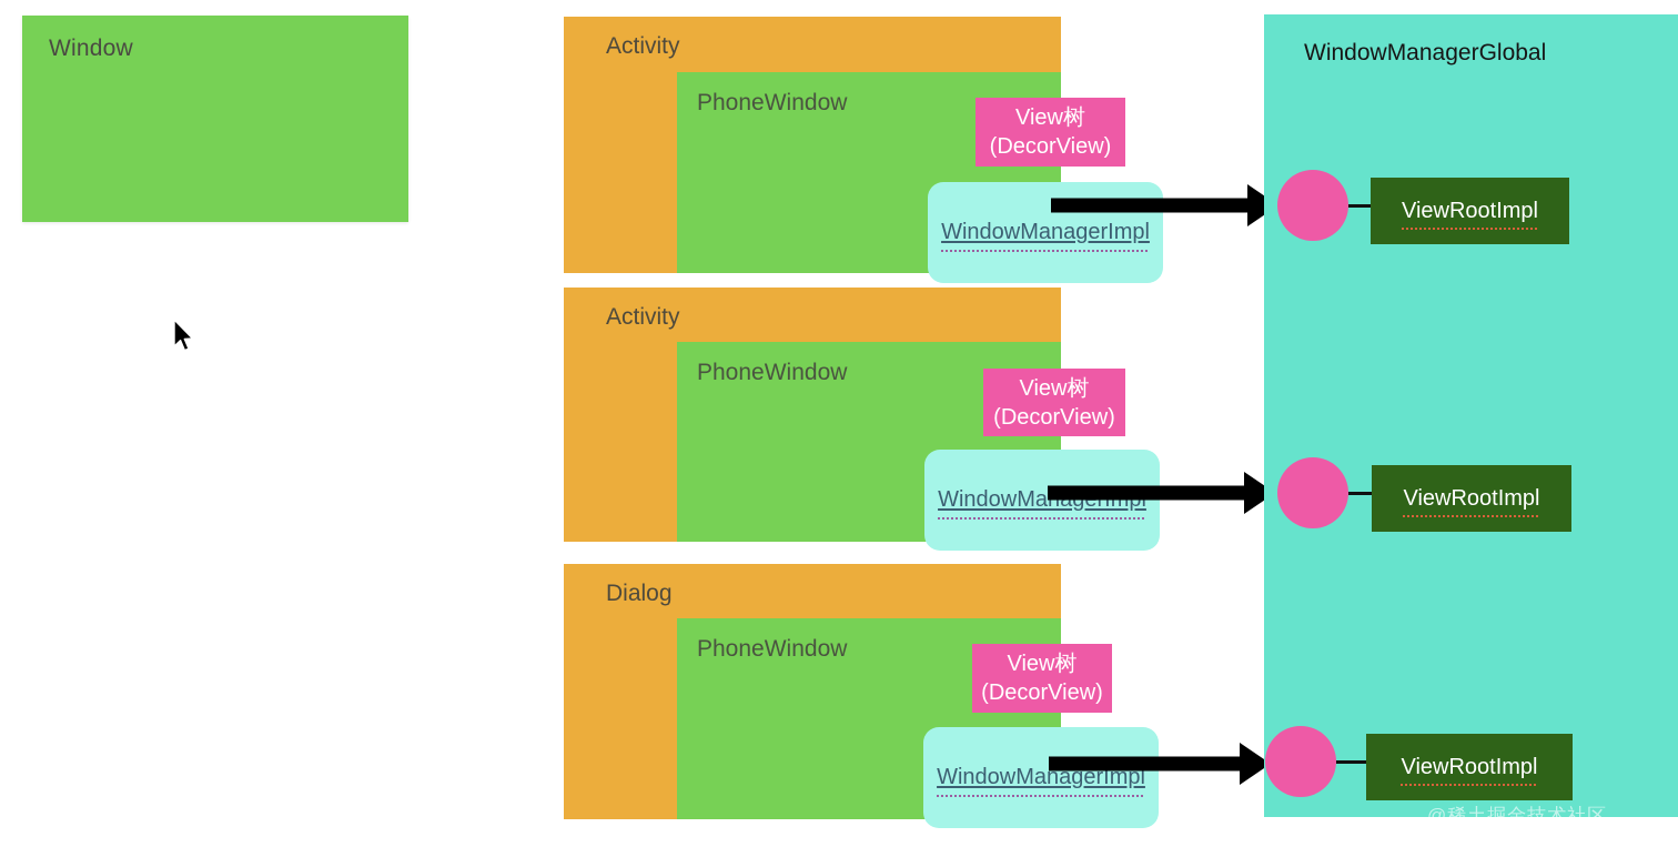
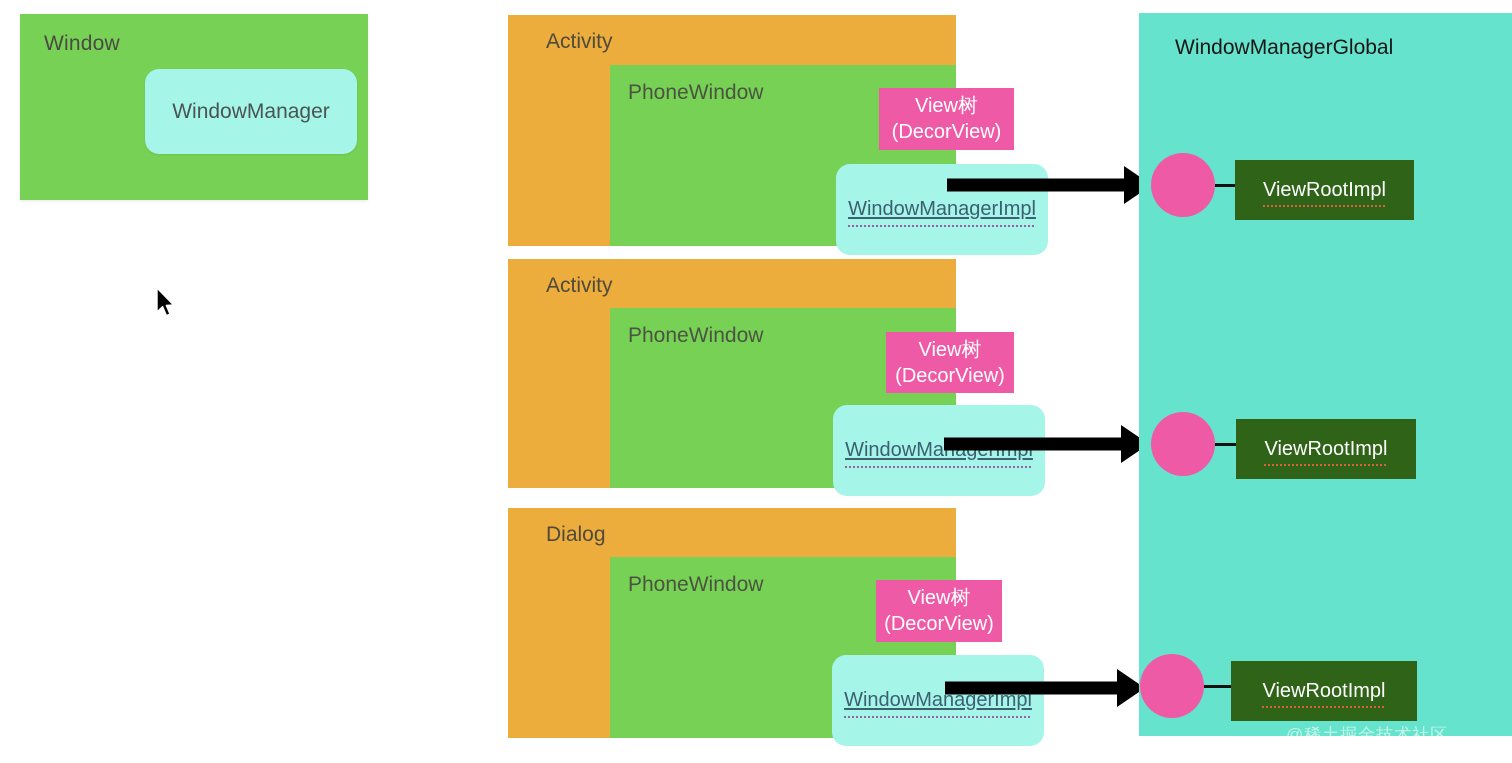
  Window
+ WindowManager
  Activity
  PhoneWindow
  View树
  (DecorView)
  WindowManagerImpl
  Activity
  PhoneWindow
  View树
  (DecorView)
  Dialog
  PhoneWindow
  View树
  (DecorView)
  WindowManagerImpl
  WindowManagerGlobal
  ViewRootImpl
  ViewRootImpl
  ViewRootImpl
  @稀土掘金技术社区
